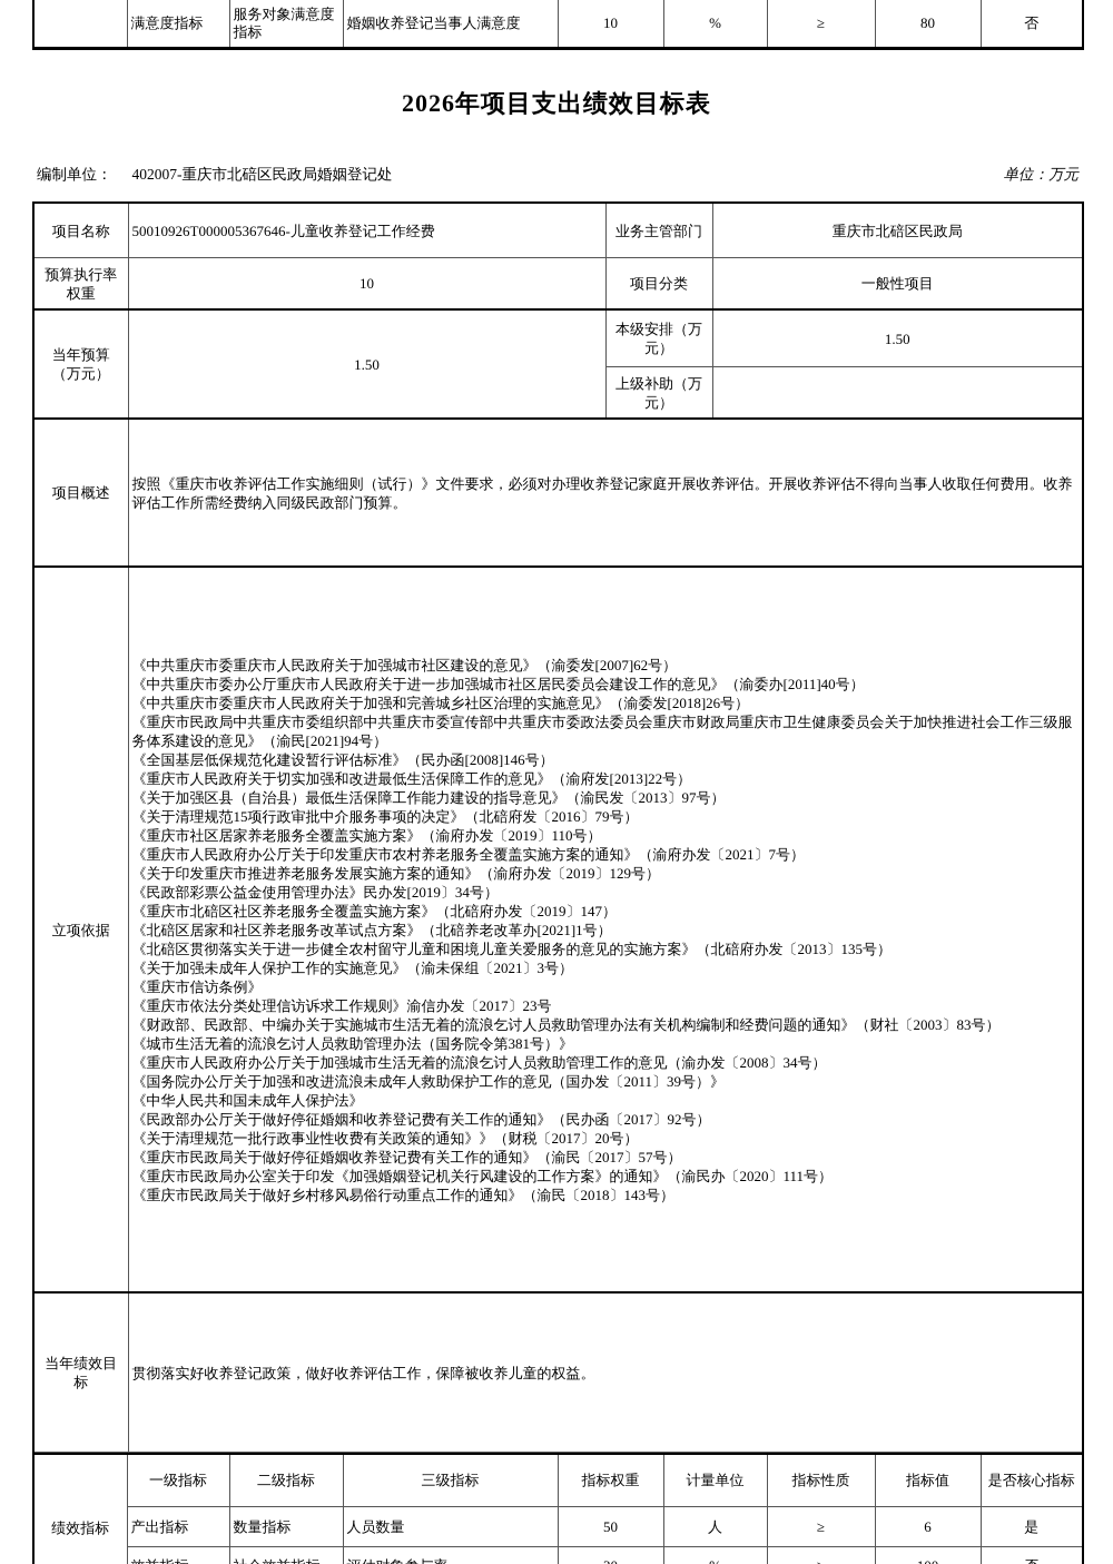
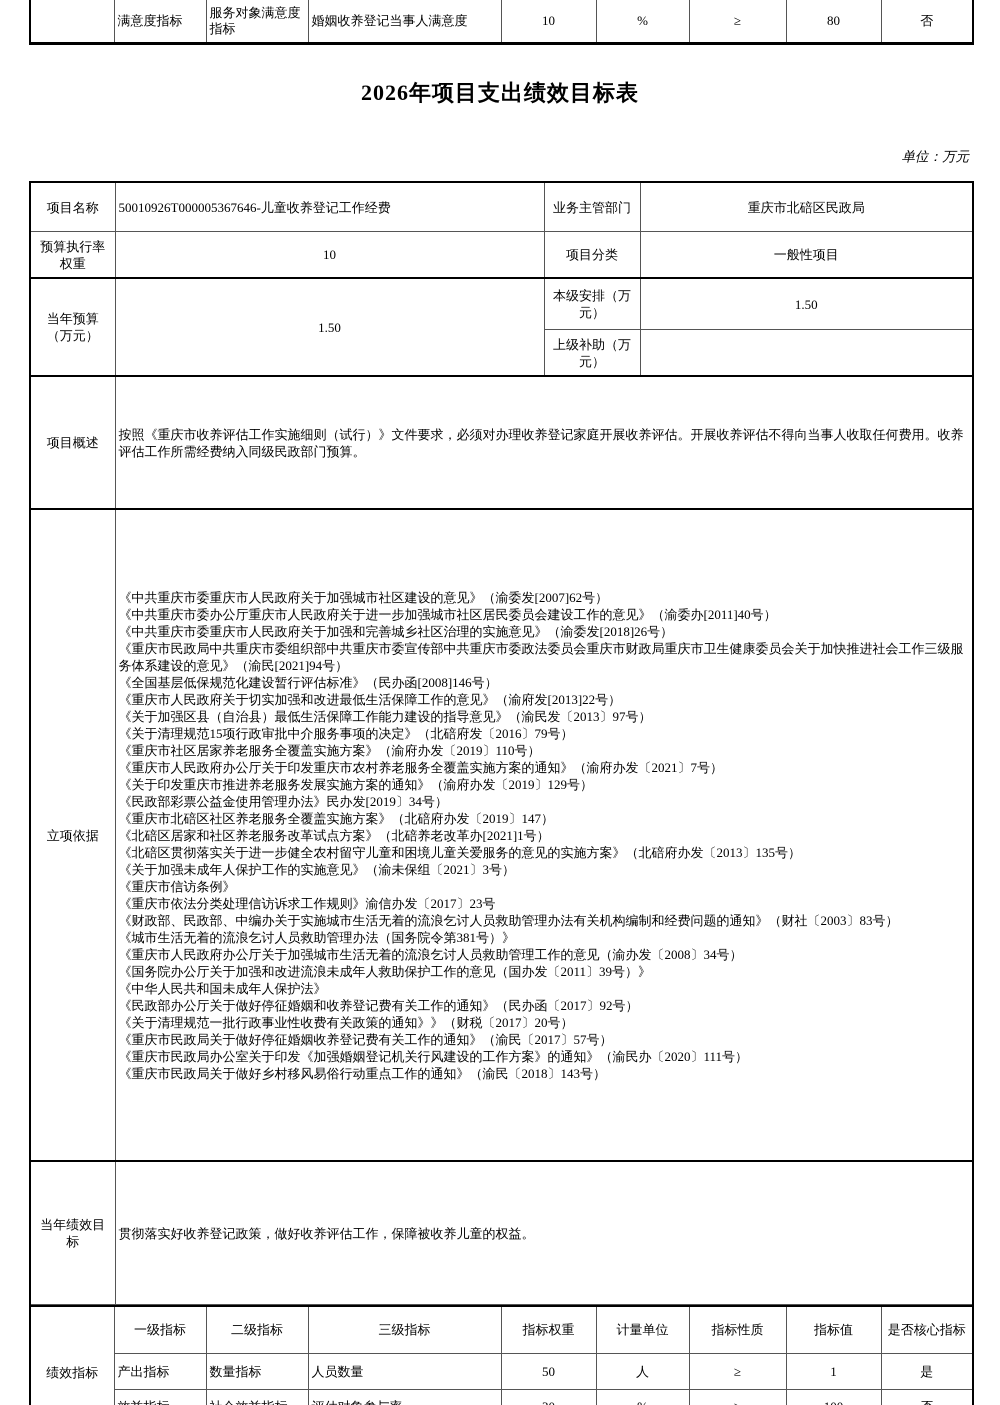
  	满意度指标	服务对象满意度指标	婚姻收养登记当事人满意度	10	%	≥	80	否
  2026年项目支出绩效目标表
- 编制单位： 402007-重庆市北碚区民政局婚姻登记处
  单位：万元
  项目名称	50010926T000005367646-儿童收养登记工作经费	业务主管部门	重庆市北碚区民政局
  预算执行率权重	10	项目分类	一般性项目
  当年预算（万元）	1.50	本级安排（万元）	1.50
  上级补助（万元）
  项目概述	按照《重庆市收养评估工作实施细则（试行）》文件要求，必须对办理收养登记家庭开展收养评估。开展收养评估不得向当事人收取任何费用。收养评估工作所需经费纳入同级民政部门预算。
  立项依据	《中共重庆市委重庆市人民政府关于加强城市社区建设的意见》（渝委发[2007]62号） 《中共重庆市委办公厅重庆市人民政府关于进一步加强城市社区居民委员会建设工作的意见》（渝委办[2011]40号） 《中共重庆市委重庆市人民政府关于加强和完善城乡社区治理的实施意见》（渝委发[2018]26号） 《重庆市民政局中共重庆市委组织部中共重庆市委宣传部中共重庆市委政法委员会重庆市财政局重庆市卫生健康委员会关于加快推进社会工作三级服务体系建设的意见》（渝民[2021]94号） 《全国基层低保规范化建设暂行评估标准》（民办函[2008]146号） 《重庆市人民政府关于切实加强和改进最低生活保障工作的意见》（渝府发[2013]22号） 《关于加强区县（自治县）最低生活保障工作能力建设的指导意见》（渝民发〔2013〕97号） 《关于清理规范15项行政审批中介服务事项的决定》（北碚府发〔2016〕79号） 《重庆市社区居家养老服务全覆盖实施方案》（渝府办发〔2019〕110号） 《重庆市人民政府办公厅关于印发重庆市农村养老服务全覆盖实施方案的通知》（渝府办发〔2021〕7号） 《关于印发重庆市推进养老服务发展实施方案的通知》（渝府办发〔2019〕129号） 《民政部彩票公益金使用管理办法》民办发[2019〕34号） 《重庆市北碚区社区养老服务全覆盖实施方案》（北碚府办发〔2019〕147） 《北碚区居家和社区养老服务改革试点方案》（北碚养老改革办[2021]1号） 《北碚区贯彻落实关于进一步健全农村留守儿童和困境儿童关爱服务的意见的实施方案》（北碚府办发〔2013〕135号） 《关于加强未成年人保护工作的实施意见》（渝未保组〔2021〕3号） 《重庆市信访条例》 《重庆市依法分类处理信访诉求工作规则》渝信办发〔2017〕23号 《财政部、民政部、中编办关于实施城市生活无着的流浪乞讨人员救助管理办法有关机构编制和经费问题的通知》（财社〔2003〕83号） 《城市生活无着的流浪乞讨人员救助管理办法（国务院令第381号）》 《重庆市人民政府办公厅关于加强城市生活无着的流浪乞讨人员救助管理工作的意见（渝办发〔2008〕34号） 《国务院办公厅关于加强和改进流浪未成年人救助保护工作的意见（国办发〔2011〕39号）》 《中华人民共和国未成年人保护法》 《民政部办公厅关于做好停征婚姻和收养登记费有关工作的通知》（民办函〔2017〕92号） 《关于清理规范一批行政事业性收费有关政策的通知》》（财税〔2017〕20号） 《重庆市民政局关于做好停征婚姻收养登记费有关工作的通知》（渝民〔2017〕57号） 《重庆市民政局办公室关于印发《加强婚姻登记机关行风建设的工作方案》的通知》（渝民办〔2020〕111号） 《重庆市民政局关于做好乡村移风易俗行动重点工作的通知》（渝民〔2018〕143号）
  当年绩效目标	贯彻落实好收养登记政策，做好收养评估工作，保障被收养儿童的权益。
  绩效指标	一级指标	二级指标	三级指标	指标权重	计量单位	指标性质	指标值	是否核心指标
- 产出指标	数量指标	人员数量	50	人	≥	6	是
+ 产出指标	数量指标	人员数量	50	人	≥	1	是
